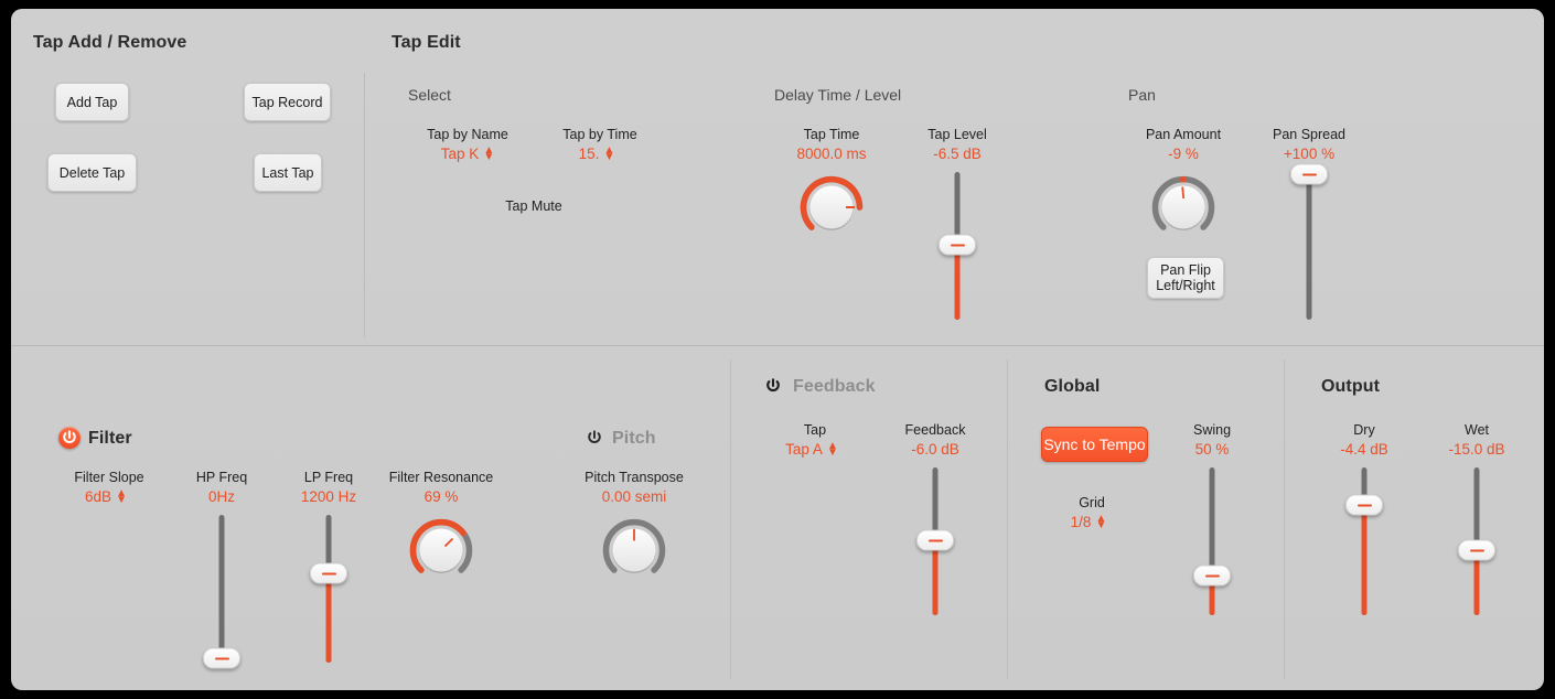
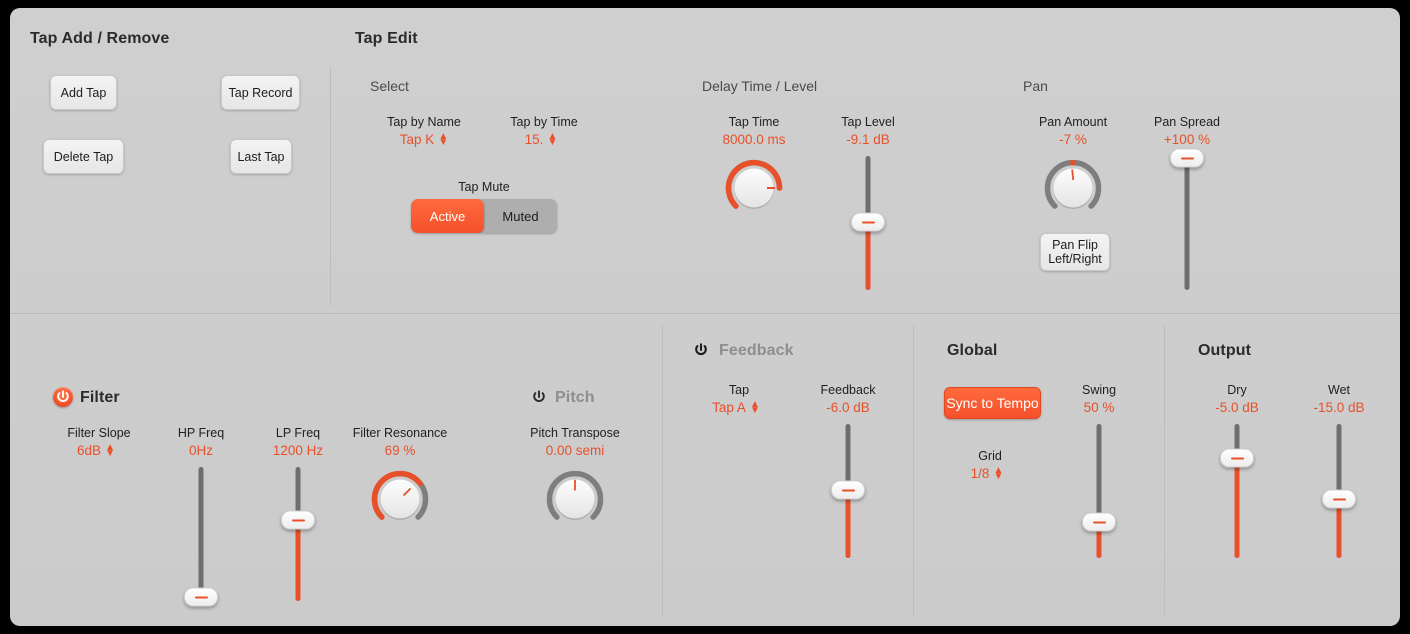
  Tap Add / Remove
  Add Tap
  Tap Record
  Delete Tap
  Last Tap
  Tap Edit
  Select
  Tap by Name
  Tap K
  ▲
  ▼
  Tap by Time
  15.
  ▲
  ▼
  Tap Mute
+ Active
+ Muted
  Delay Time / Level
  Tap Time
  8000.0 ms
  Tap Level
- -6.5 dB
+ -9.1 dB
  Pan
  Pan Amount
- -9 %
+ -7 %
  Pan Flip
  Left/Right
  Pan Spread
  +100 %
  Filter
  Filter Slope
  6dB
  ▲
  ▼
  HP Freq
  0Hz
  LP Freq
  1200 Hz
  Filter Resonance
  69 %
  Pitch
  Pitch Transpose
  0.00 semi
  Feedback
  Tap
  Tap A
  ▲
  ▼
  Feedback
  -6.0 dB
  Global
  Sync to Tempo
  Grid
  1/8
  ▲
  ▼
  Swing
  50 %
  Output
  Dry
- -4.4 dB
+ -5.0 dB
  Wet
  -15.0 dB
